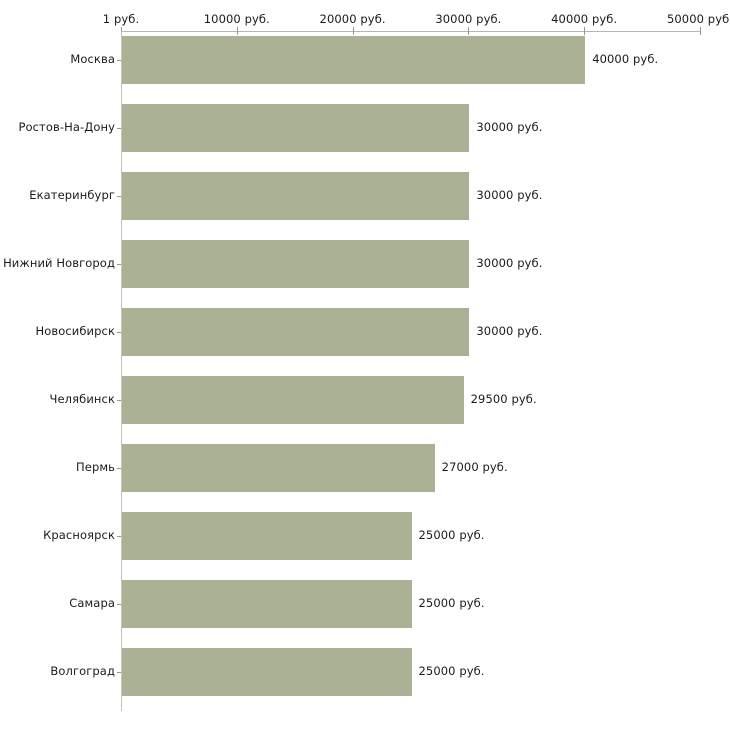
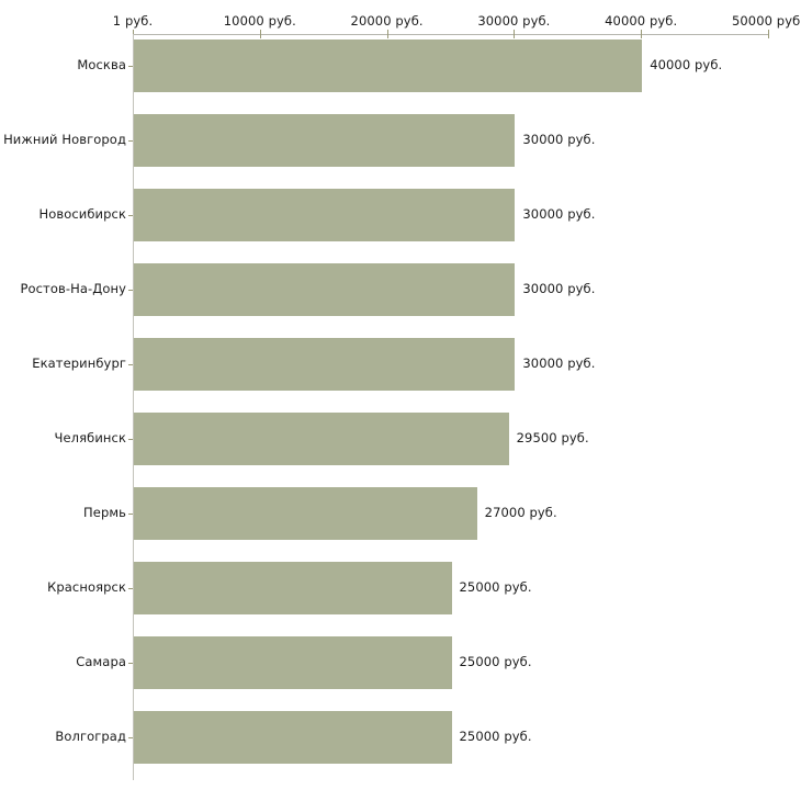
  1 руб.
  10000 руб.
  20000 руб.
  30000 руб.
  40000 руб.
  50000 руб
  Москва
- Ростов-На-Дону
+ Нижний Новгород
- Екатеринбург
+ Новосибирск
- Нижний Новгород
+ Ростов-На-Дону
- Новосибирск
+ Екатеринбург
  Челябинск
  Пермь
  Красноярск
  Самара
  Волгоград
  40000 руб.
  30000 руб.
  30000 руб.
  30000 руб.
  30000 руб.
  29500 руб.
  27000 руб.
  25000 руб.
  25000 руб.
  25000 руб.
